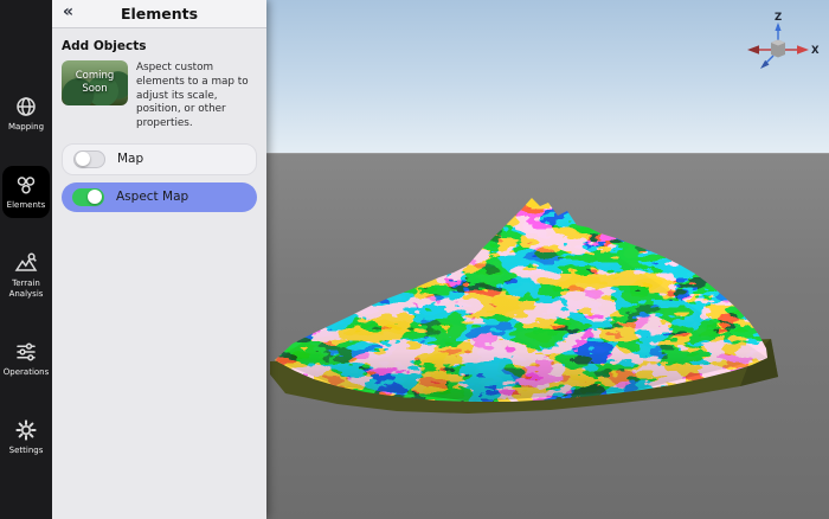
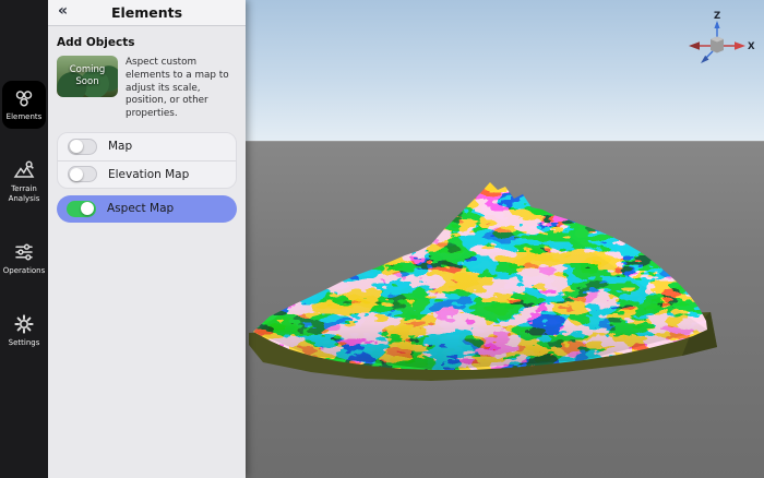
- Mapping
  Elements
  Terrain Analysis
  Operations
  Settings
  «
  Elements
  Add Objects
  Coming Soon
  Aspect custom elements to a map to adjust its scale, position, or other properties.
  Map
+ Elevation Map
  Aspect Map
  Z
  X
